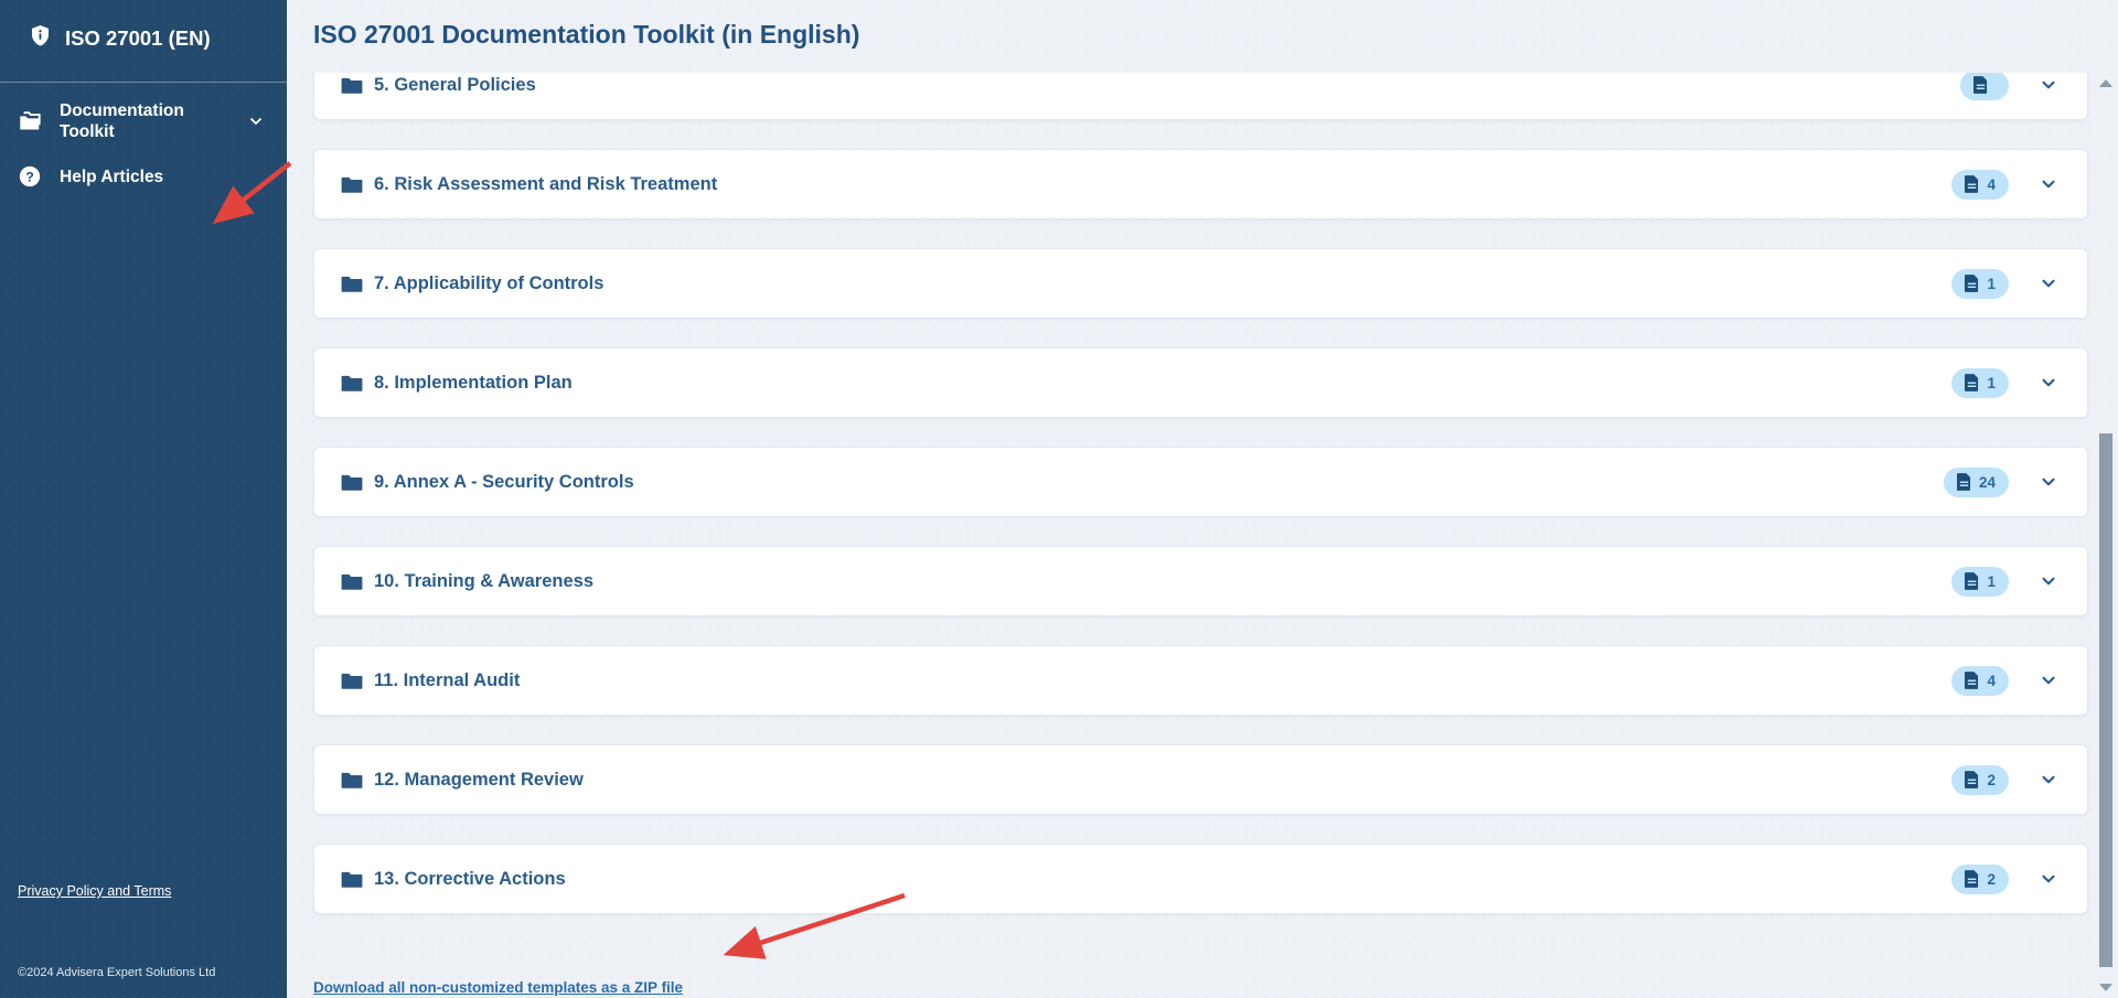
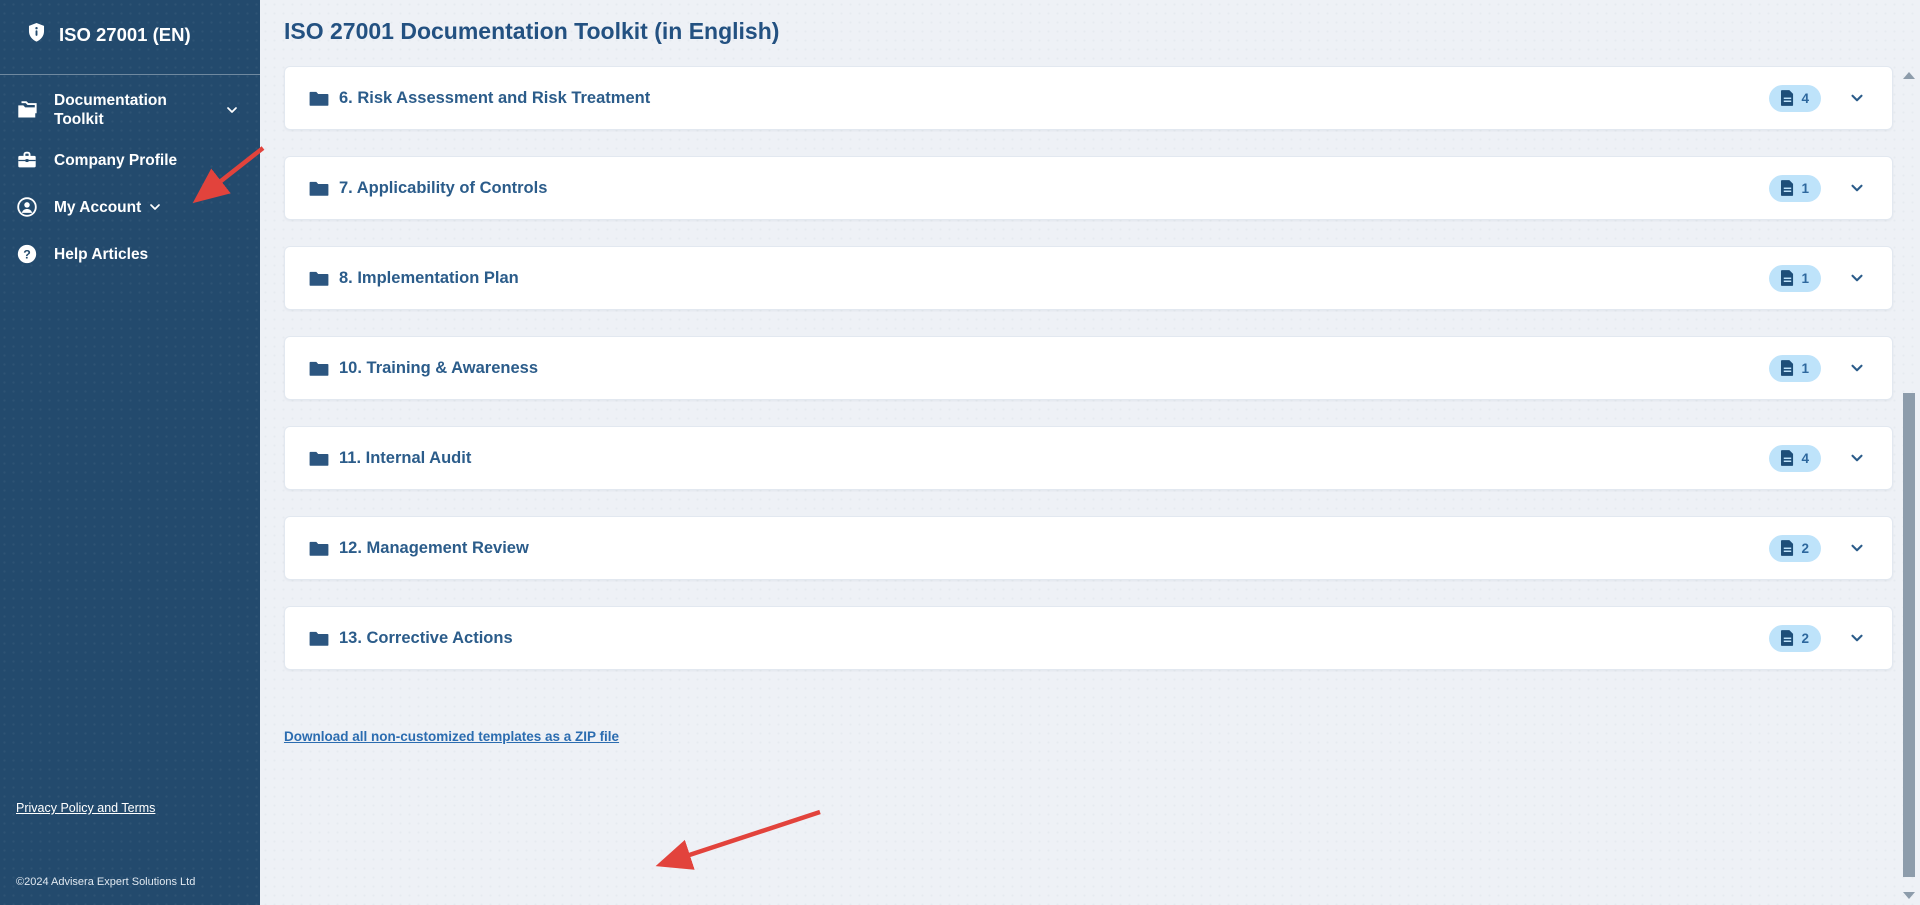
  ISO 27001 (EN)
  Documentation Toolkit
+ Company Profile
+ My Account
  ?
  Help Articles
  Privacy Policy and Terms
  ©2024 Advisera Expert Solutions Ltd
  ISO 27001 Documentation Toolkit (in English)
- 5. General Policies
  6. Risk Assessment and Risk Treatment
  4
  7. Applicability of Controls
  1
  8. Implementation Plan
  1
- 9. Annex A - Security Controls
- 24
  10. Training & Awareness
  1
  11. Internal Audit
  4
  12. Management Review
  2
  13. Corrective Actions
  2
  Download all non-customized templates as a ZIP file
